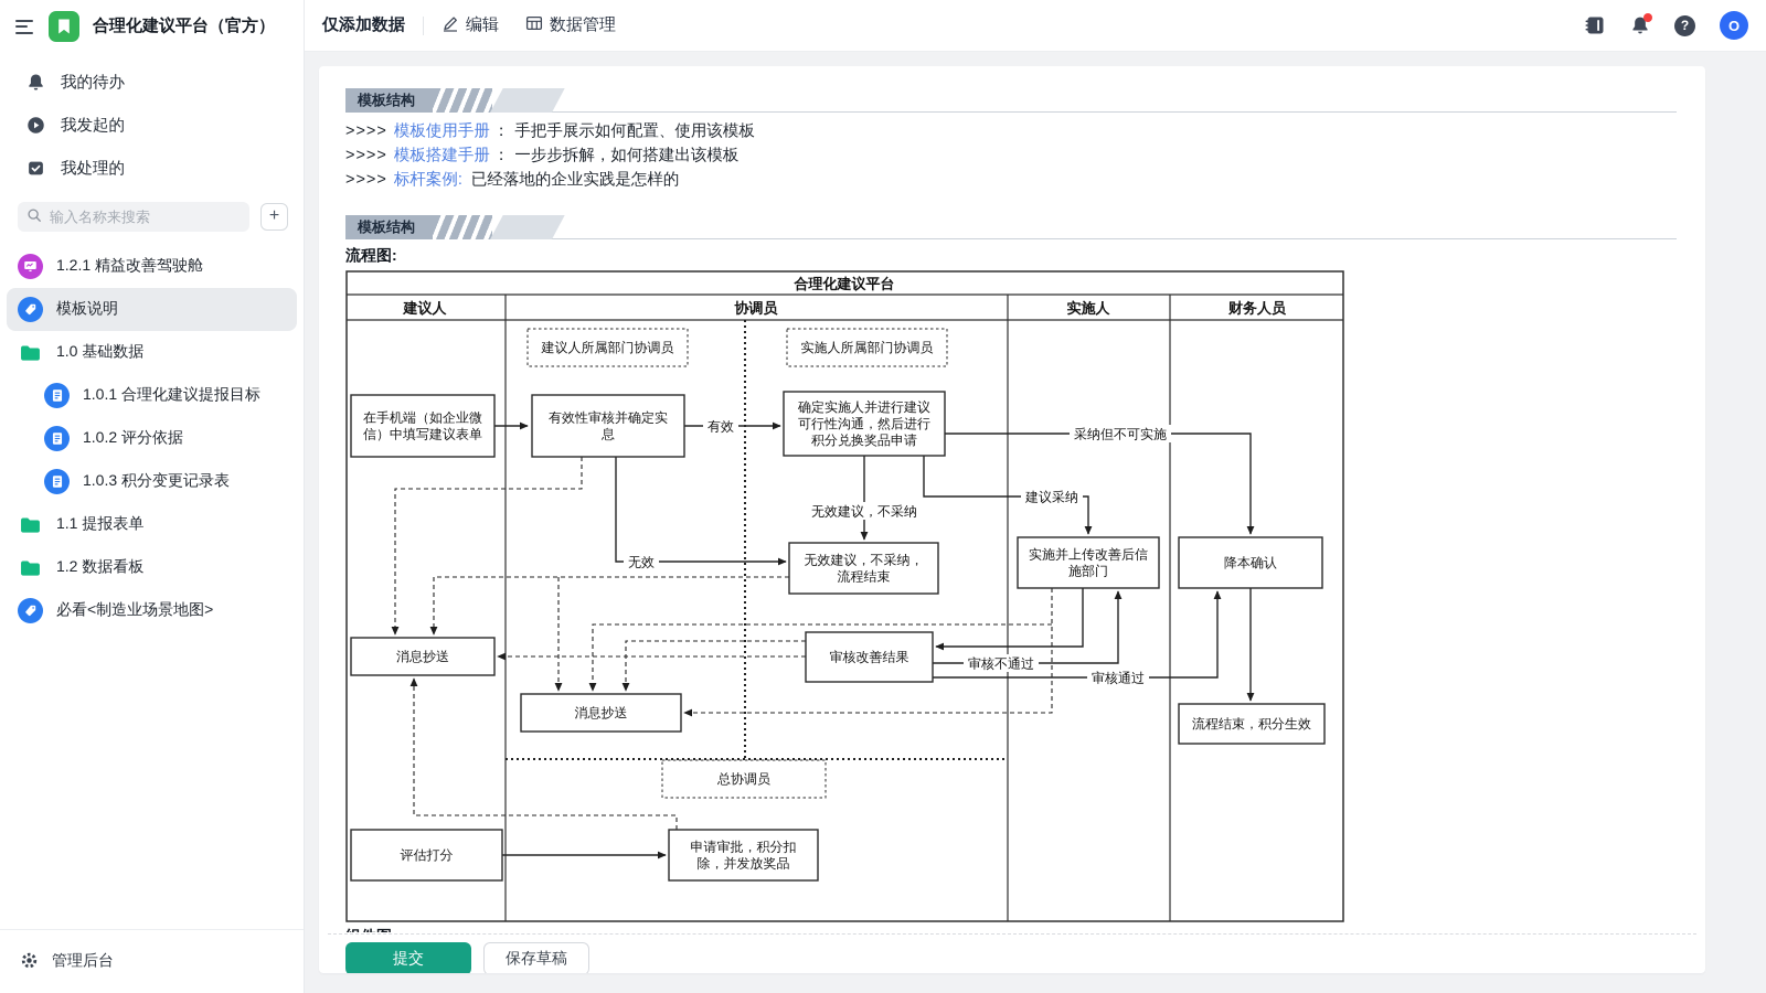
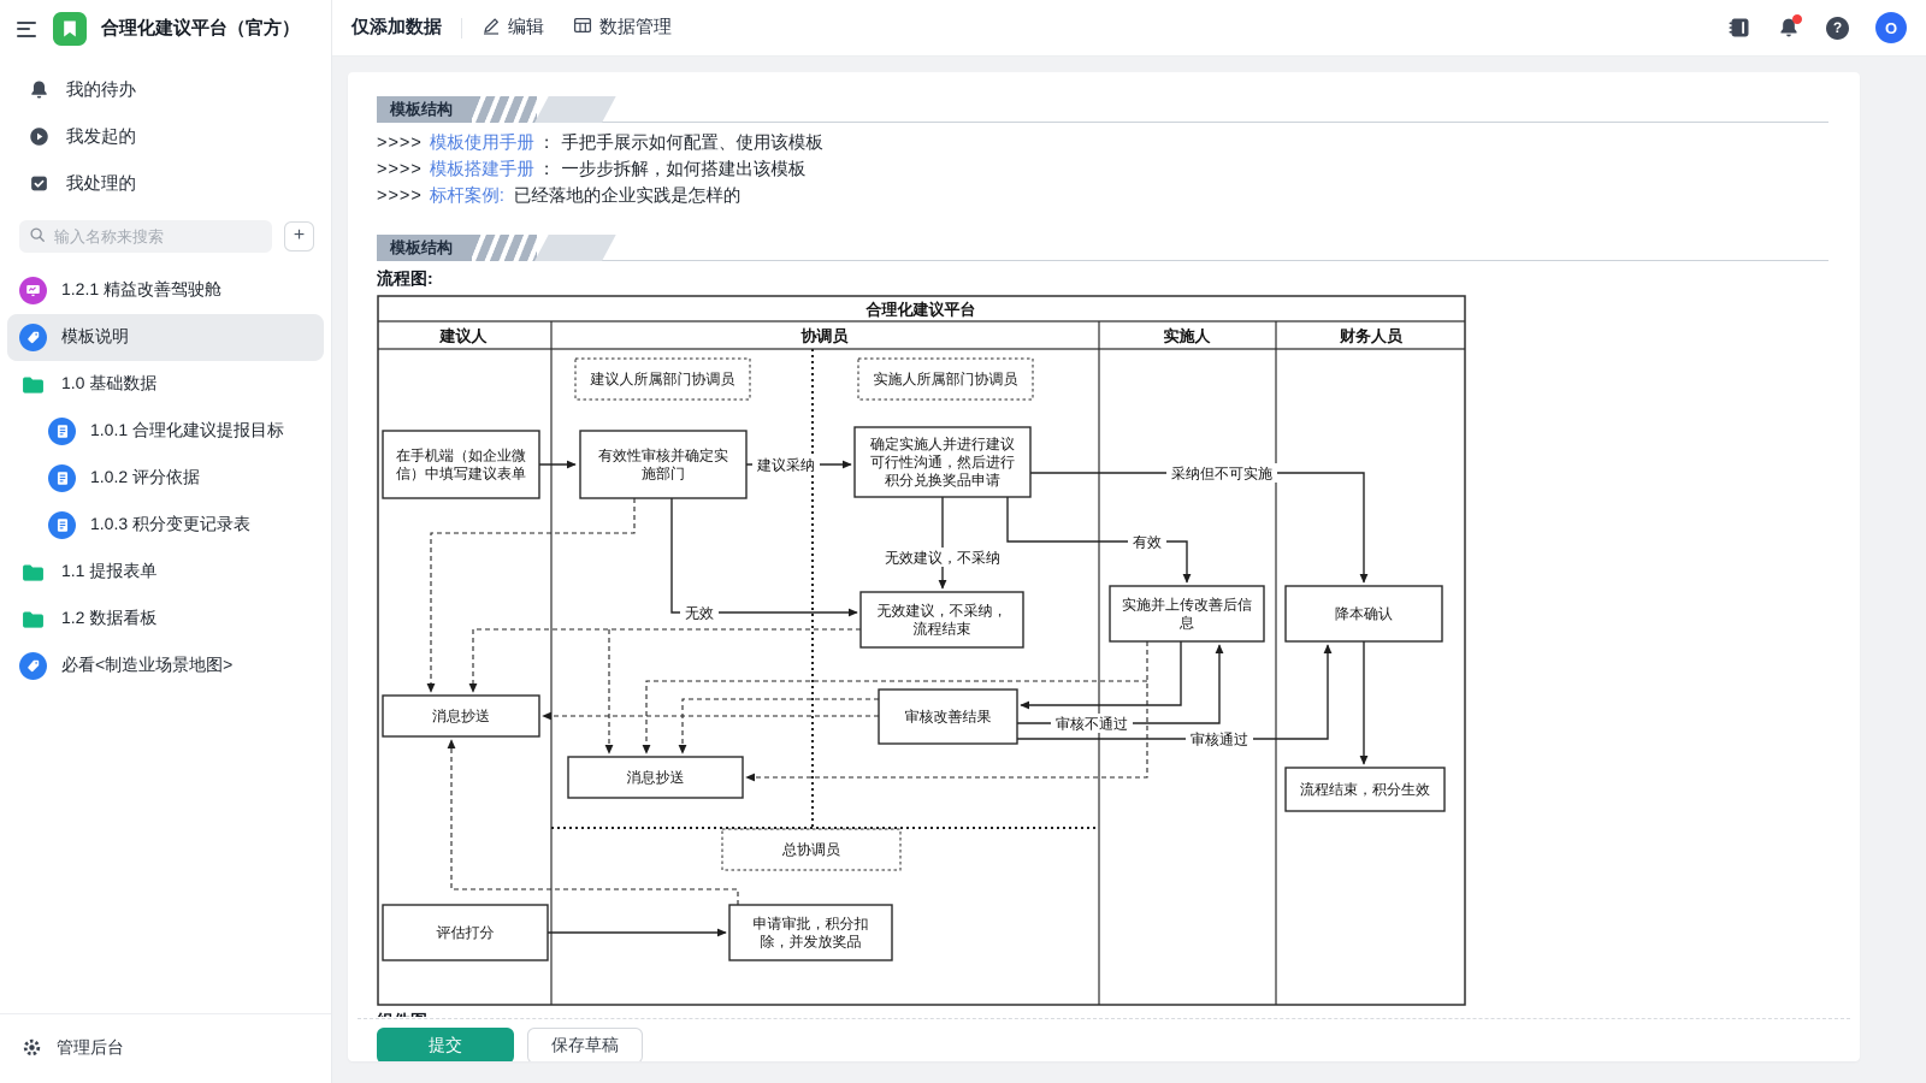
  合理化建议平台（官方）
  我的待办
  我发起的
  我处理的
  输入名称来搜索
  +
  1.2.1 精益改善驾驶舱
  模板说明
  1.0 基础数据
  1.0.1 合理化建议提报目标
  1.0.2 评分依据
  1.0.3 积分变更记录表
  1.1 提报表单
  1.2 数据看板
  必看<制造业场景地图>
  管理后台
  仅添加数据
  编辑
  数据管理
  ?
  O
  模板结构
  >>>> 模板使用手册 ： 手把手展示如何配置、使用该模板
  >>>> 模板搭建手册 ： 一步步拆解，如何搭建出该模板
  >>>> 标杆案例: 已经落地的企业实践是怎样的
  模板结构
  流程图:
  合理化建议平台
  建议人
  协调员
  实施人
  财务人员
- 有效
+ 建议采纳
  无效
  无效建议，不采纳
- 建议采纳
+ 有效
  采纳但不可实施
  审核不通过
  审核通过
  在手机端（如企业微
  信）中填写建议表单
  有效性审核并确定实
- 息
+ 施部门
  确定实施人并进行建议
  可行性沟通，然后进行
  积分兑换奖品申请
  无效建议，不采纳，
  流程结束
  实施并上传改善后信
- 施部门
+ 息
  降本确认
  审核改善结果
  消息抄送
  消息抄送
  总协调员
  流程结束，积分生效
  评估打分
  申请审批，积分扣
  除，并发放奖品
  建议人所属部门协调员
  实施人所属部门协调员
  提交
  保存草稿
